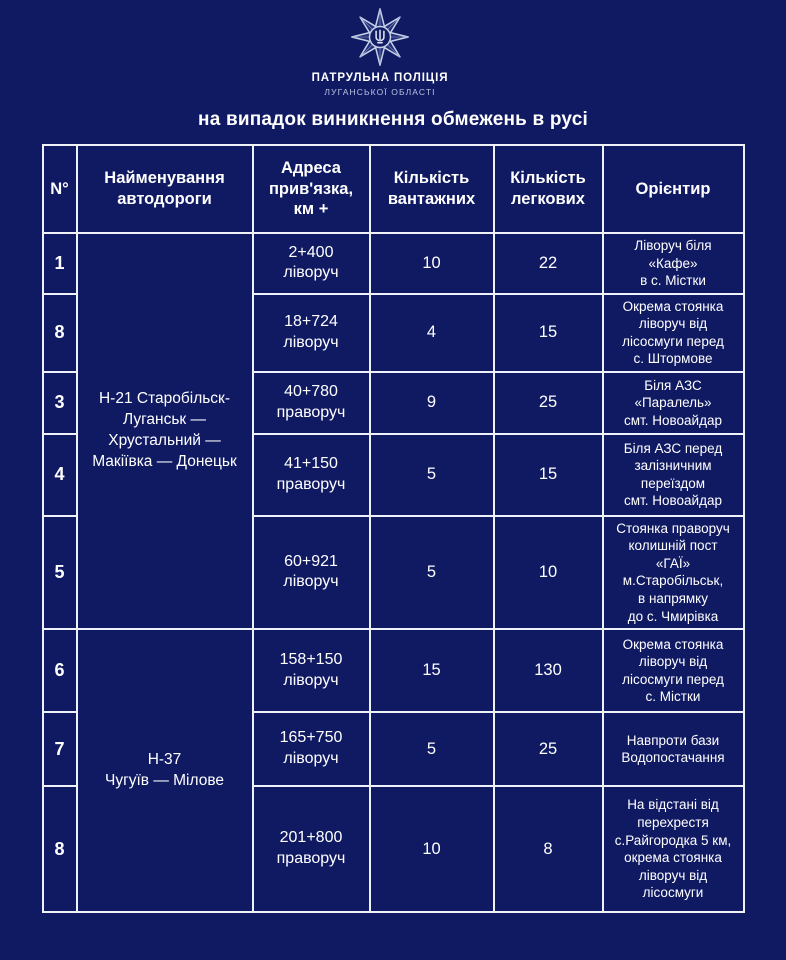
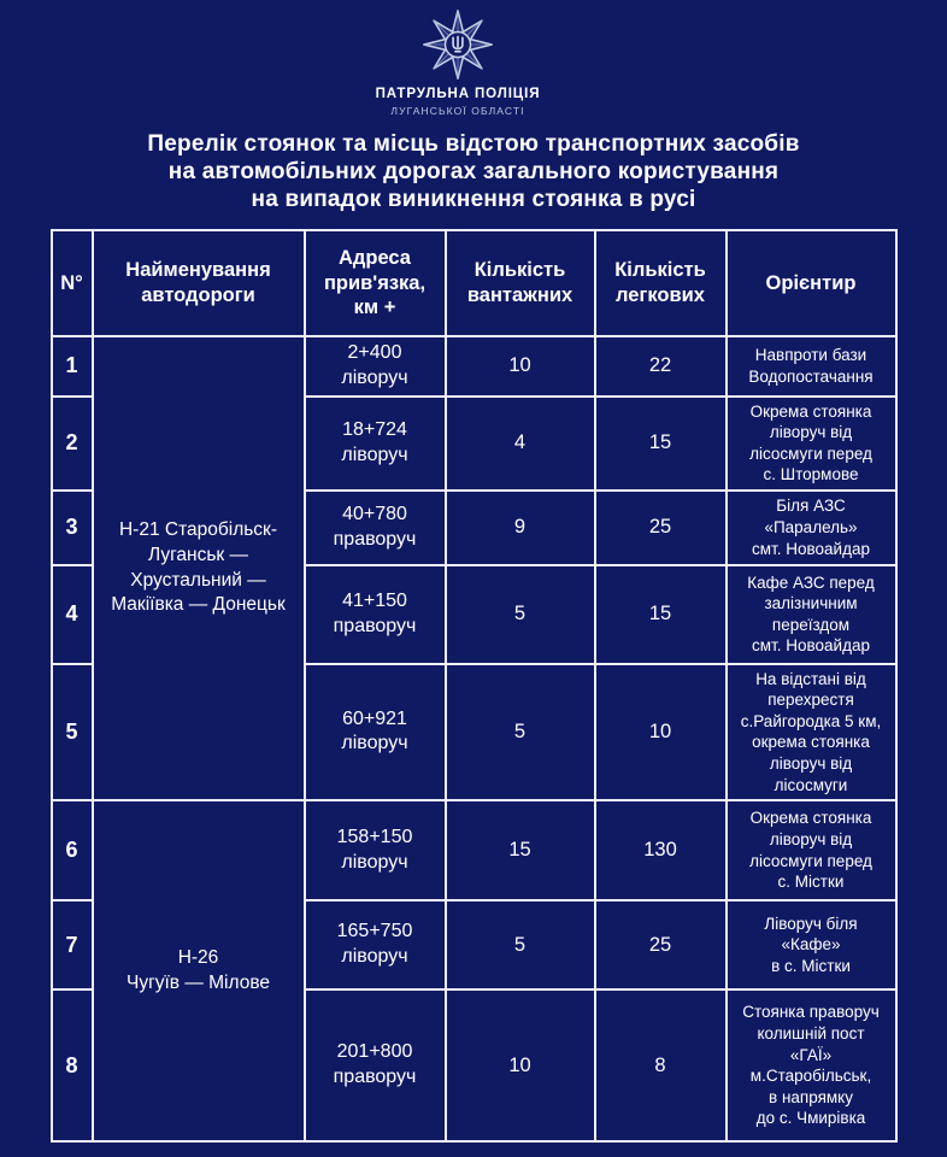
  ПАТРУЛЬНА ПОЛІЦІЯ
  ЛУГАНСЬКОЇ ОБЛАСТІ
+ Перелік стоянок та місць відстою транспортних засобів
+ на автомобільних дорогах загального користування
- на випадок виникнення обмежень в русі
+ на випадок виникнення стоянка в русі
  N°	Найменування автодороги	Адреса прив'язка, км +	Кількість вантажних	Кількість легкових	Орієнтир
- 1	Н-21 Старобільск- Луганськ — Хрустальний — Макіївка — Донецьк	2+400 ліворуч	10	22	Ліворуч біля «Кафе» в с. Містки
+ 1	Н-21 Старобільск- Луганськ — Хрустальний — Макіївка — Донецьк	2+400 ліворуч	10	22	Навпроти бази Водопостачання
- 8	18+724 ліворуч	4	15	Окрема стоянка ліворуч від лісосмуги перед с. Штормове
+ 2	18+724 ліворуч	4	15	Окрема стоянка ліворуч від лісосмуги перед с. Штормове
  3	40+780 праворуч	9	25	Біля АЗС «Паралель» смт. Новоайдар
- 4	41+150 праворуч	5	15	Біля АЗС перед залізничним переїздом смт. Новоайдар
+ 4	41+150 праворуч	5	15	Кафе АЗС перед залізничним переїздом смт. Новоайдар
- 5	60+921 ліворуч	5	10	Стоянка праворуч колишній пост «ГАЇ» м.Старобільськ, в напрямку до с. Чмирівка
+ 5	60+921 ліворуч	5	10	На відстані від перехрестя с.Райгородка 5 км, окрема стоянка ліворуч від лісосмуги
- 6	Н-37 Чугуїв — Мілове	158+150 ліворуч	15	130	Окрема стоянка ліворуч від лісосмуги перед с. Містки
+ 6	Н-26 Чугуїв — Мілове	158+150 ліворуч	15	130	Окрема стоянка ліворуч від лісосмуги перед с. Містки
- 7	165+750 ліворуч	5	25	Навпроти бази Водопостачання
+ 7	165+750 ліворуч	5	25	Ліворуч біля «Кафе» в с. Містки
- 8	201+800 праворуч	10	8	На відстані від перехрестя с.Райгородка 5 км, окрема стоянка ліворуч від лісосмуги
+ 8	201+800 праворуч	10	8	Стоянка праворуч колишній пост «ГАЇ» м.Старобільськ, в напрямку до с. Чмирівка
